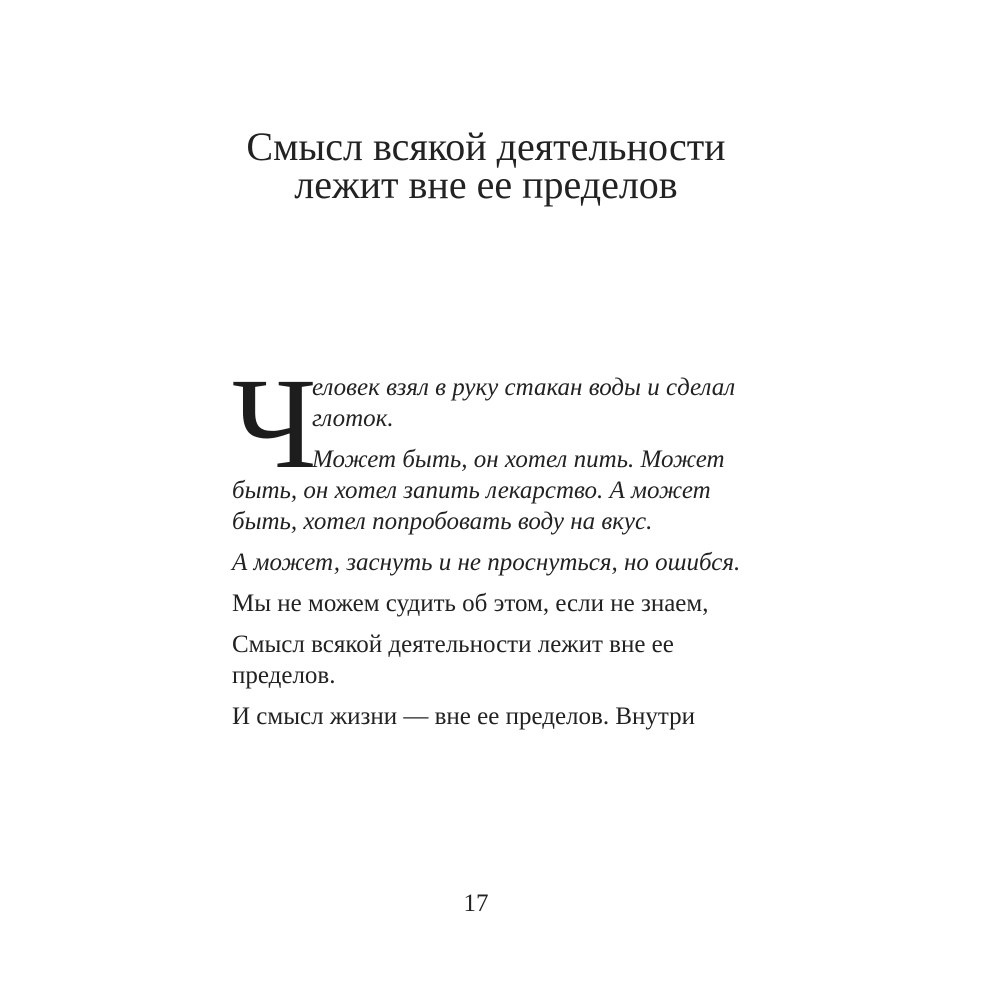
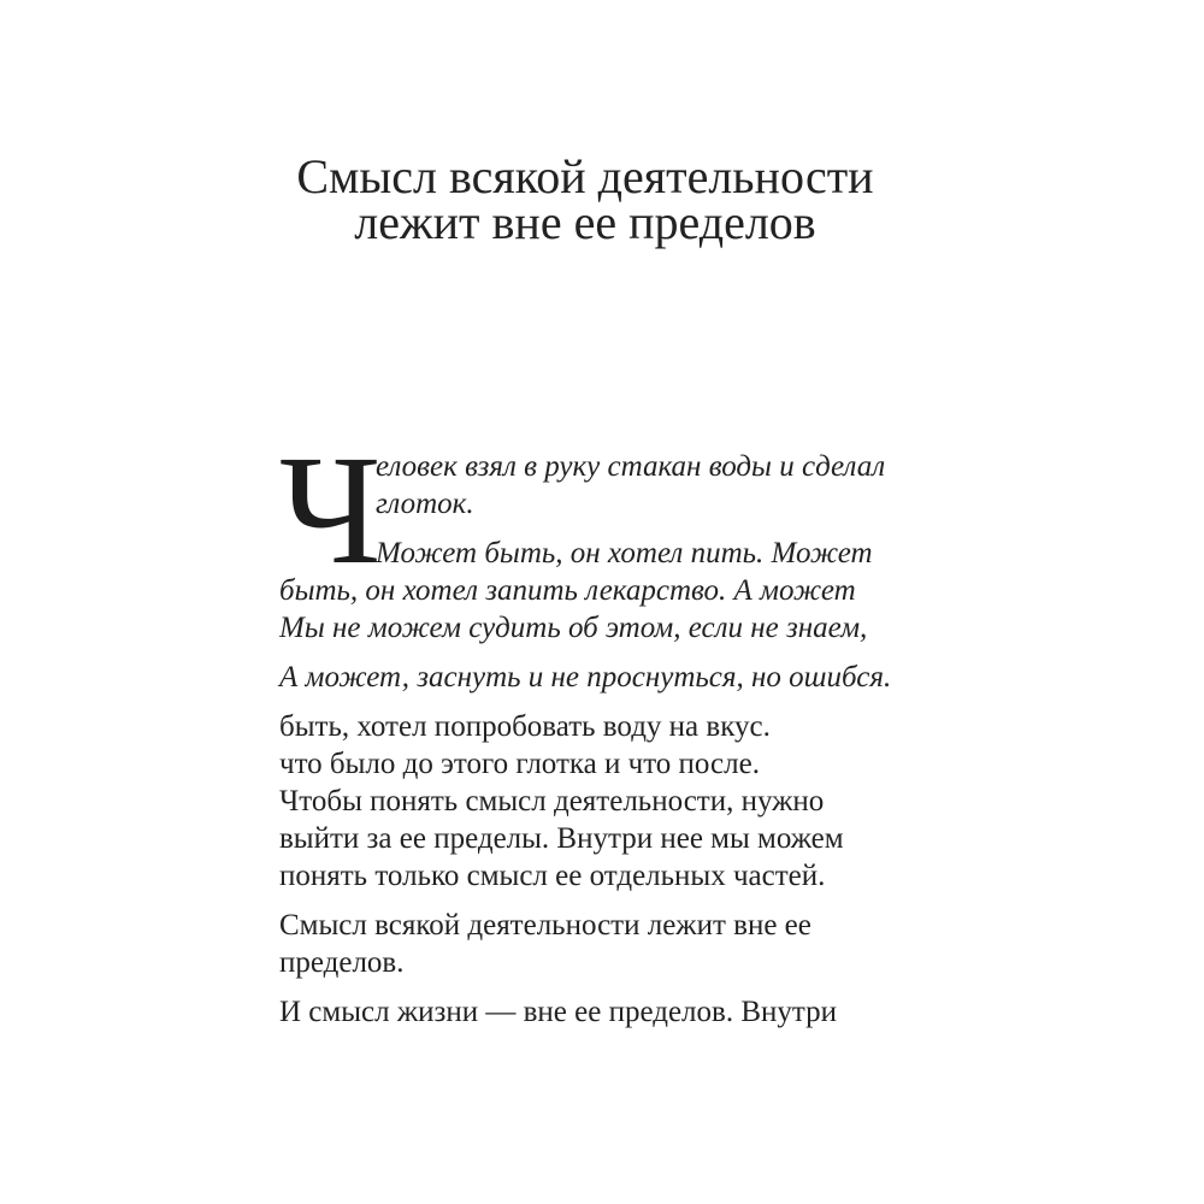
  Смысл всякой деятельности
  лежит вне ее пределов
  Ч
  еловек взял в руку стакан воды и сделал
  глоток.
  Может быть, он хотел пить. Может
  быть, он хотел запить лекарство. А может
- быть, хотел попробовать воду на вкус.
+ Мы не можем судить об этом, если не знаем,
  А может, заснуть и не проснуться, но ошибся.
- Мы не можем судить об этом, если не знаем,
+ быть, хотел попробовать воду на вкус.
+ что было до этого глотка и что после.
+ Чтобы понять смысл деятельности, нужно
+ выйти за ее пределы. Внутри нее мы можем
+ понять только смысл ее отдельных частей.
  Смысл всякой деятельности лежит вне ее
  пределов.
  И смысл жизни — вне ее пределов. Внутри
- 17
